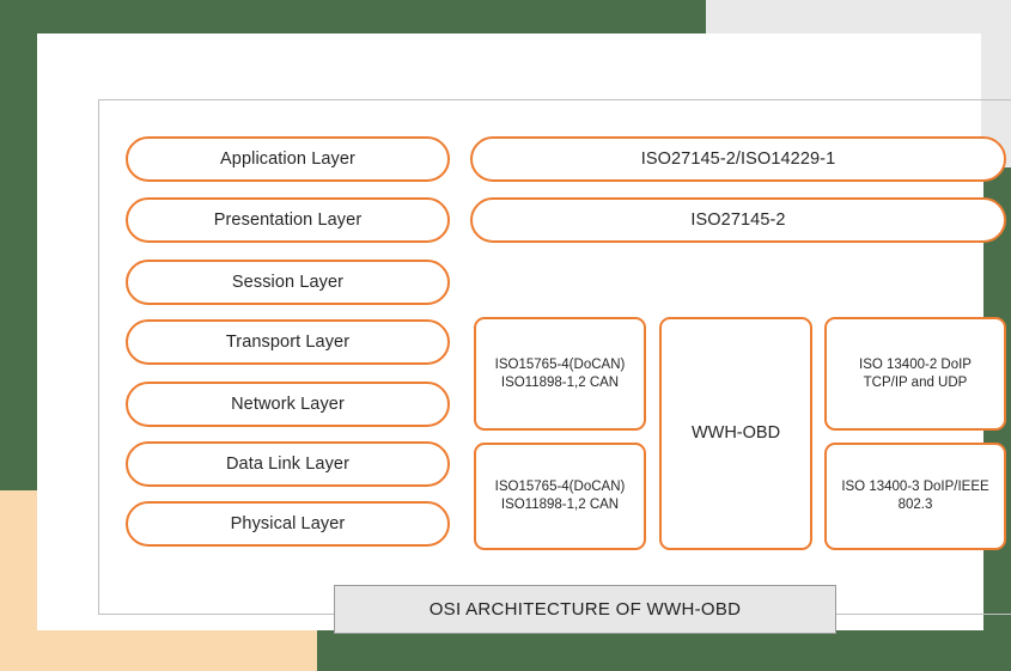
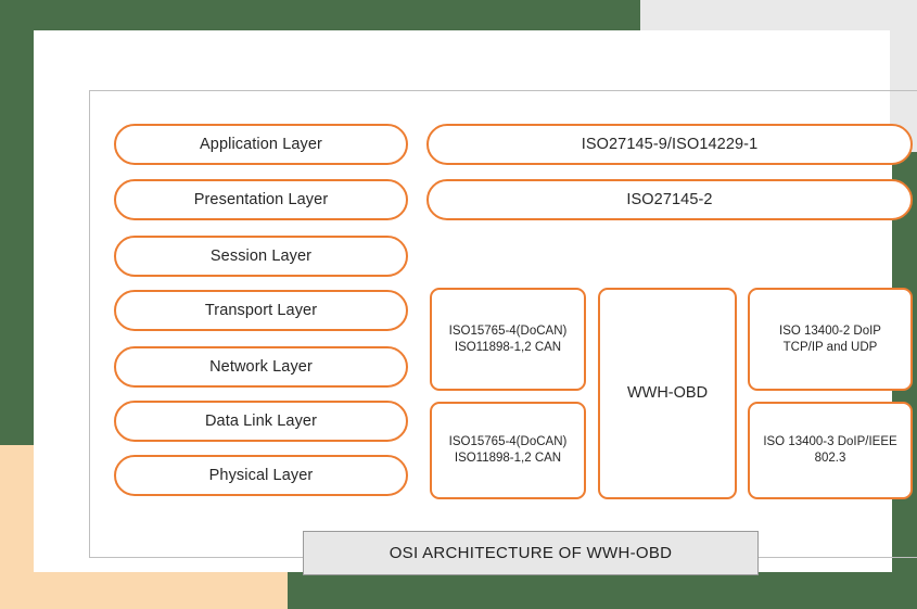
  Application Layer
  Presentation Layer
  Session Layer
  Transport Layer
  Network Layer
  Data Link Layer
  Physical Layer
- ISO27145-2/ISO14229-1
+ ISO27145-9/ISO14229-1
  ISO27145-2
  ISO15765-4(DoCAN)
  ISO11898-1,2 CAN
  ISO15765-4(DoCAN)
  ISO11898-1,2 CAN
  WWH-OBD
  ISO 13400-2 DoIP
  TCP/IP and UDP
  ISO 13400-3 DoIP/IEEE
  802.3
  OSI ARCHITECTURE OF WWH-OBD
